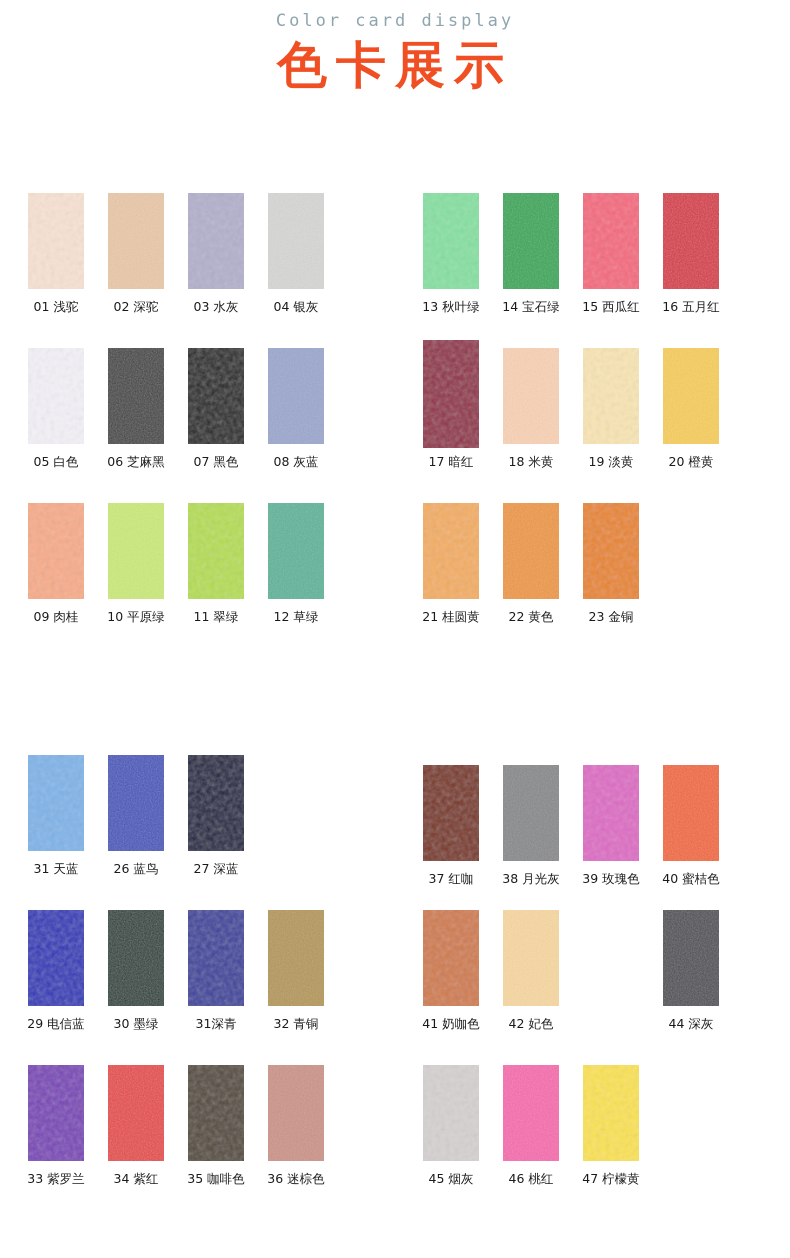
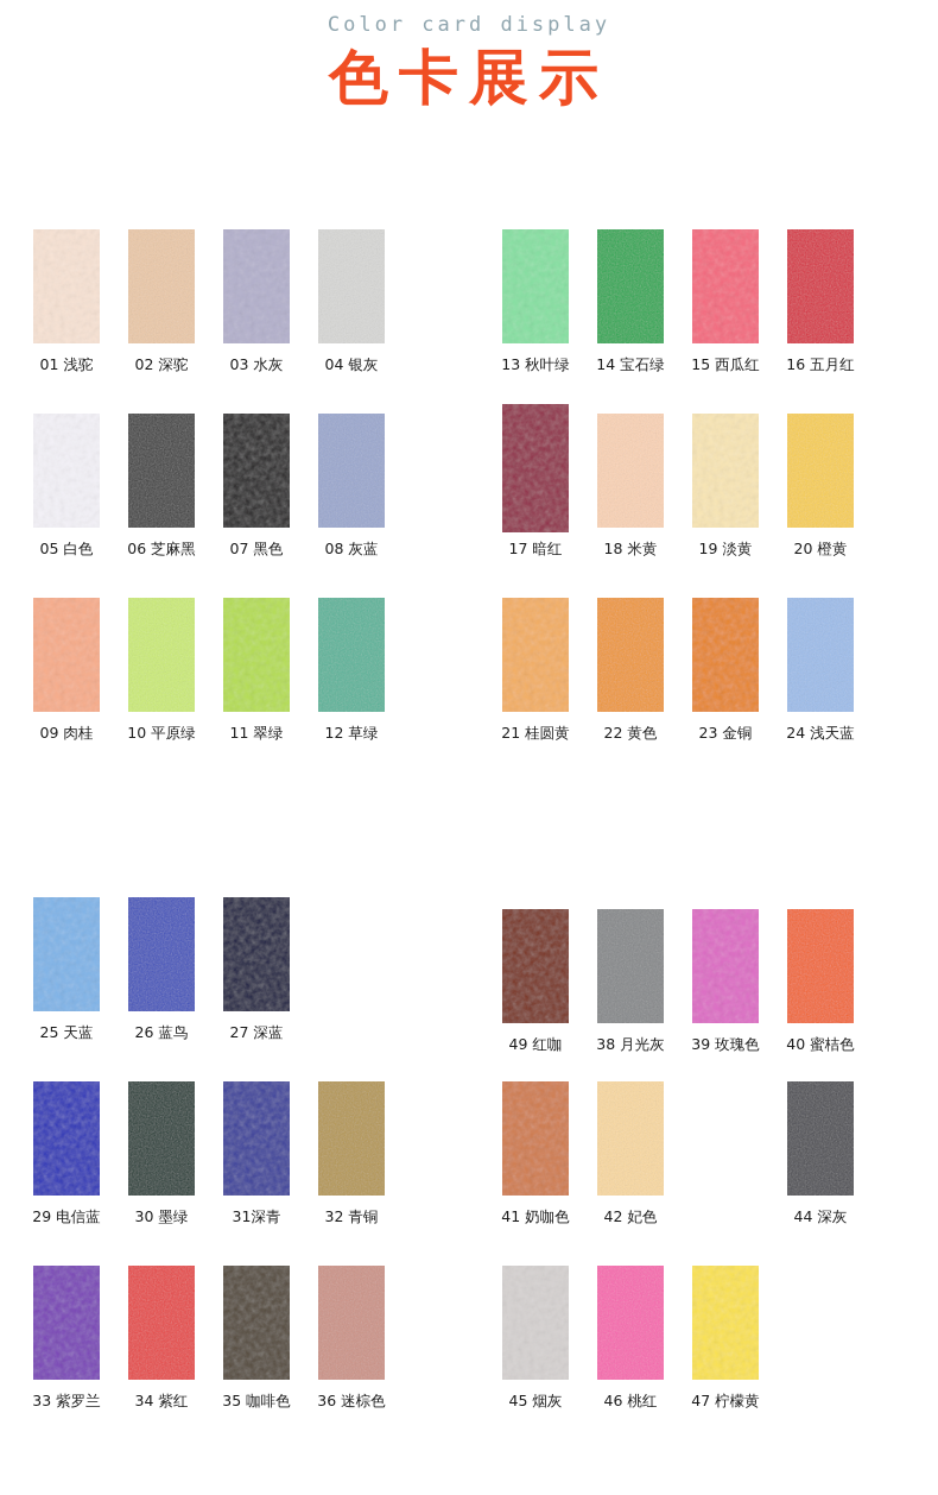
  Color card display
  色卡展示
  01 浅驼
  02 深驼
  03 水灰
  04 银灰
  13 秋叶绿
  14 宝石绿
  15 西瓜红
  16 五月红
  05 白色
  06 芝麻黑
  07 黑色
  08 灰蓝
  17 暗红
  18 米黄
  19 淡黄
  20 橙黄
  09 肉桂
  10 平原绿
  11 翠绿
  12 草绿
  21 桂圆黄
  22 黄色
  23 金铜
+ 24 浅天蓝
- 31 天蓝
+ 25 天蓝
  26 蓝鸟
  27 深蓝
- 37 红咖
+ 49 红咖
  38 月光灰
  39 玫瑰色
  40 蜜桔色
  29 电信蓝
  30 墨绿
  31深青
  32 青铜
  41 奶咖色
  42 妃色
  44 深灰
  33 紫罗兰
  34 紫红
  35 咖啡色
  36 迷棕色
  45 烟灰
  46 桃红
  47 柠檬黄
